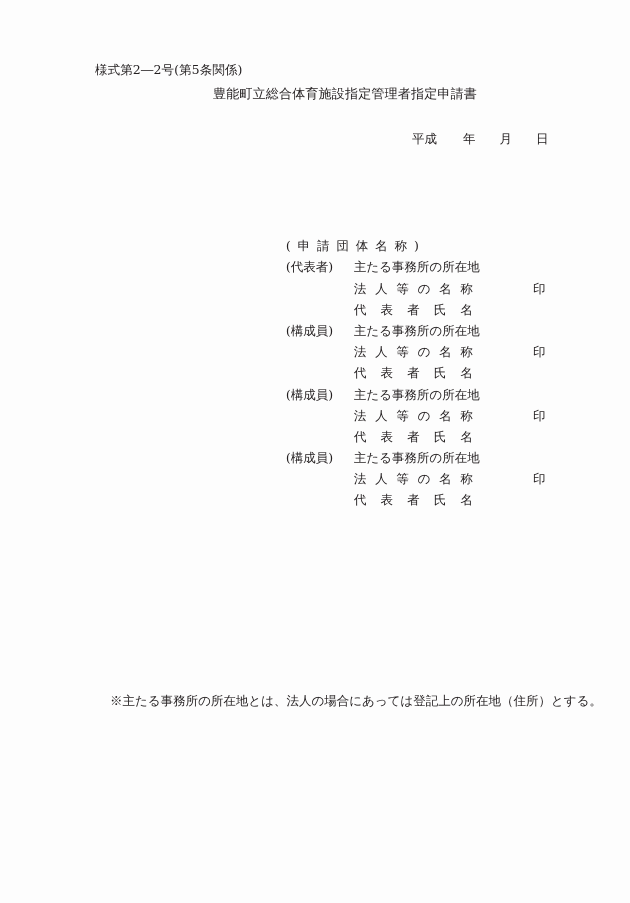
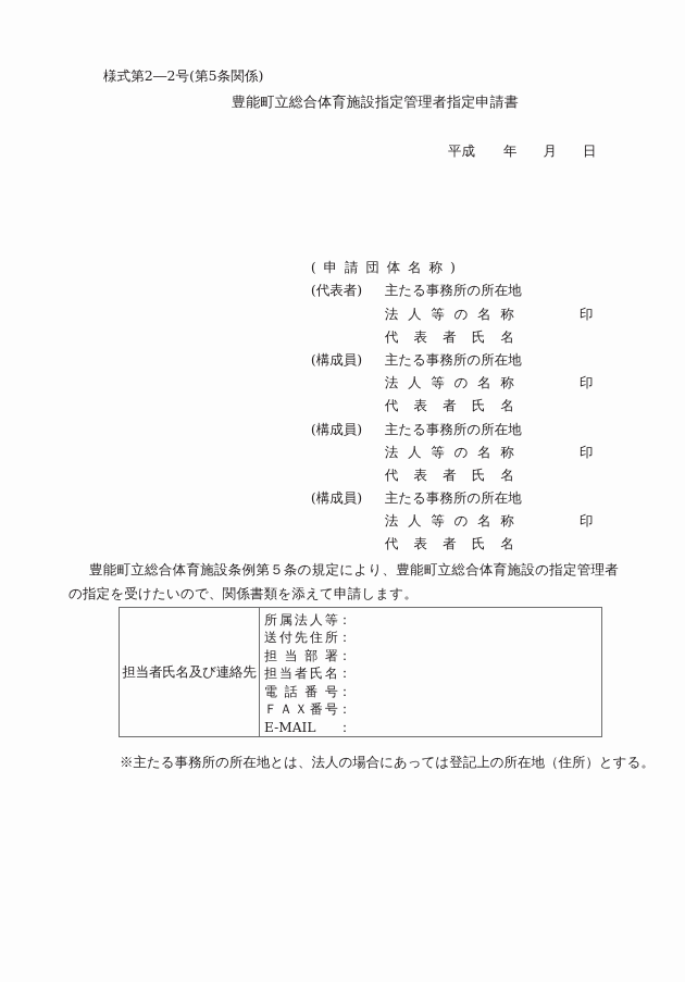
  様式第2―2号(第5条関係)
  豊能町立総合体育施設指定管理者指定申請書
  平成 年 月 日
  (申請団体名称)
  (代表者) 主たる事務所の所在地
  法人等の名称
  代表者氏名
  印
  (構成員) 主たる事務所の所在地
  法人等の名称
  代表者氏名
  印
  (構成員) 主たる事務所の所在地
  法人等の名称
  代表者氏名
  印
  (構成員) 主たる事務所の所在地
  法人等の名称
  代表者氏名
  印
+ 豊能町立総合体育施設条例第５条の規定により、豊能町立総合体育施設の指定管理者の指定を受けたいので、関係書類を添えて申請します。
+ 担当者氏名及び連絡先
+ 所属法人等：
+ 送付先住所：
+ 担当部署：
+ 担当者氏名：
+ 電話番号：
+ ＦＡＸ番号：
+ E-MAIL ：
  ※主たる事務所の所在地とは、法人の場合にあっては登記上の所在地（住所）とする。
